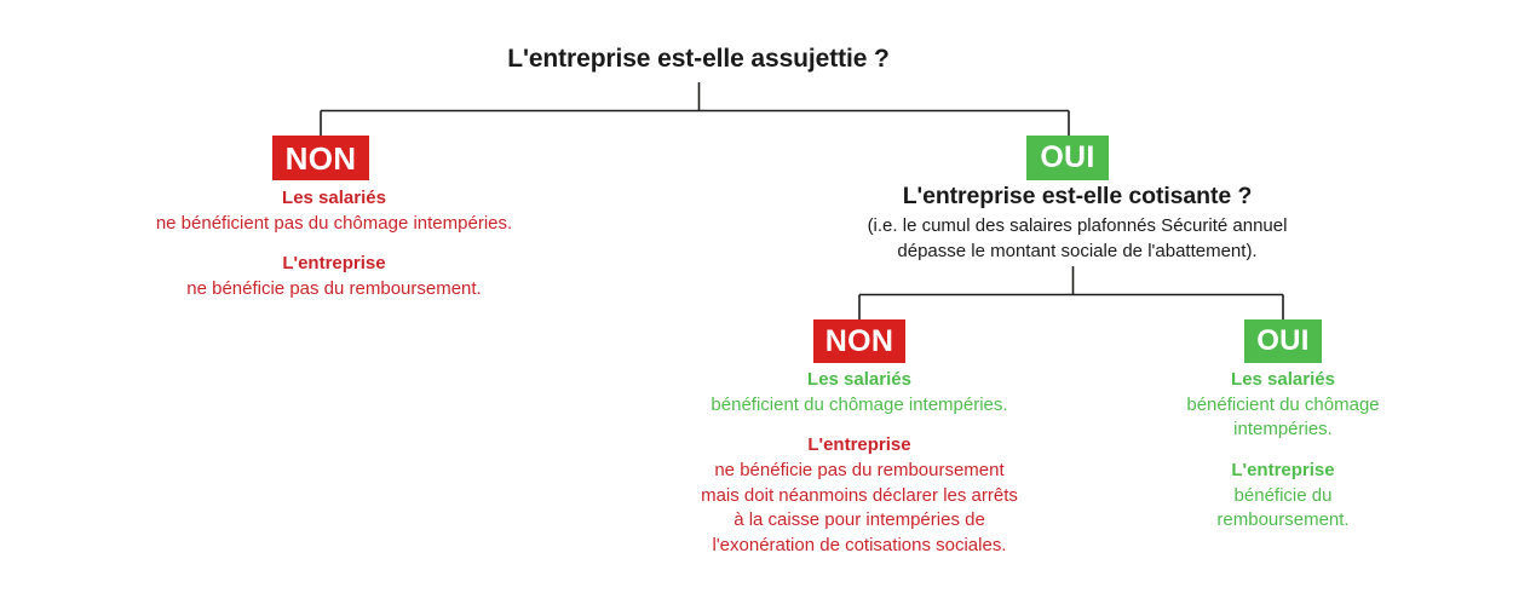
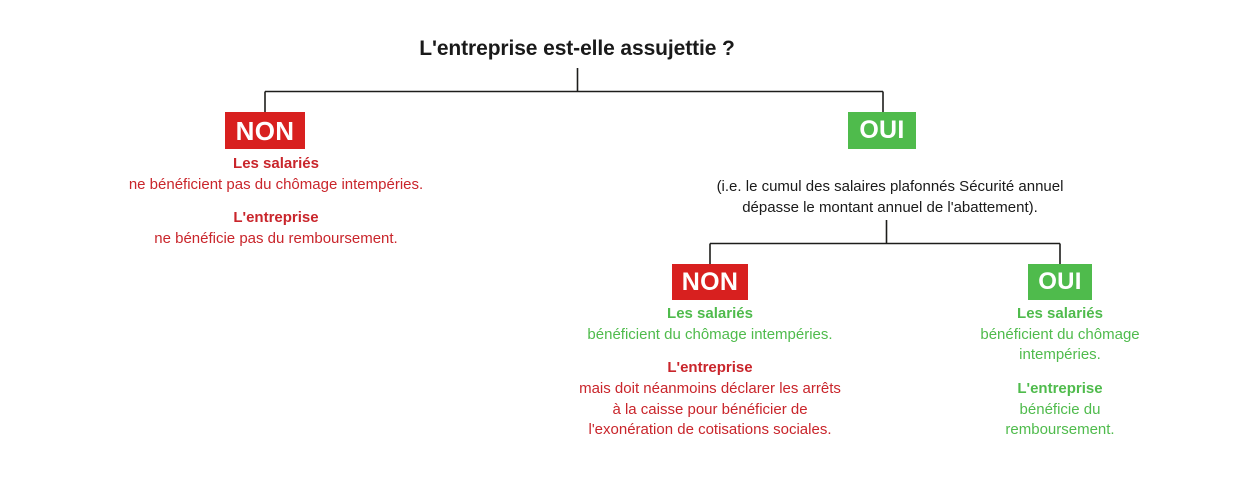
  L'entreprise est-elle assujettie ?
  NON
  Les salariés
  ne bénéficient pas du chômage intempéries.
  L'entreprise
  ne bénéficie pas du remboursement.
  OUI
- L'entreprise est-elle cotisante ?
  (i.e. le cumul des salaires plafonnés Sécurité annuel
- dépasse le montant sociale de l'abattement).
+ dépasse le montant annuel de l'abattement).
  NON
  Les salariés
  bénéficient du chômage intempéries.
  L'entreprise
- ne bénéficie pas du remboursement
  mais doit néanmoins déclarer les arrêts
- à la caisse pour intempéries de
+ à la caisse pour bénéficier de
  l'exonération de cotisations sociales.
  OUI
  Les salariés
  bénéficient du chômage
  intempéries.
  L'entreprise
  bénéficie du
  remboursement.
